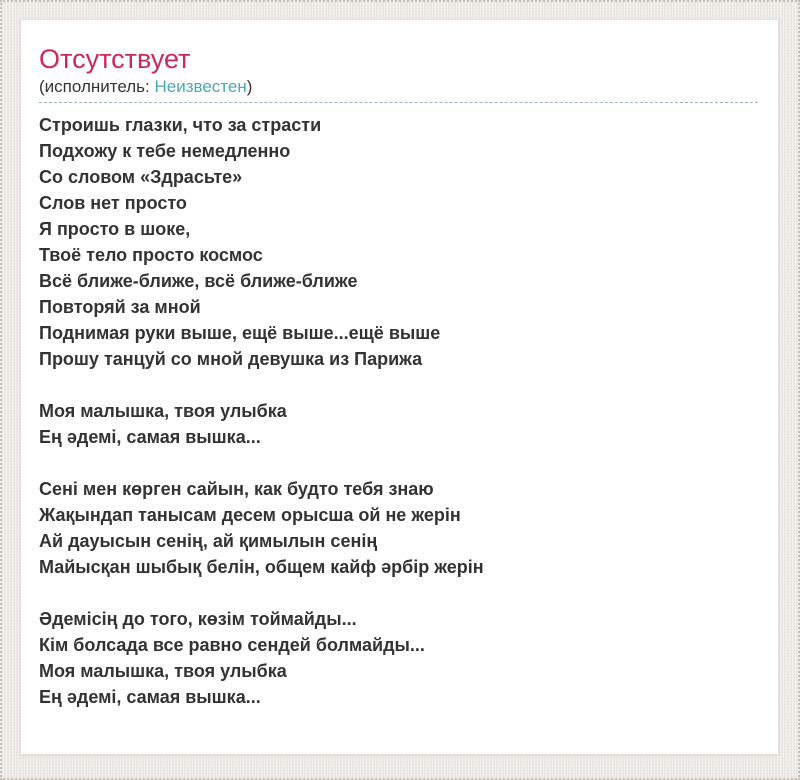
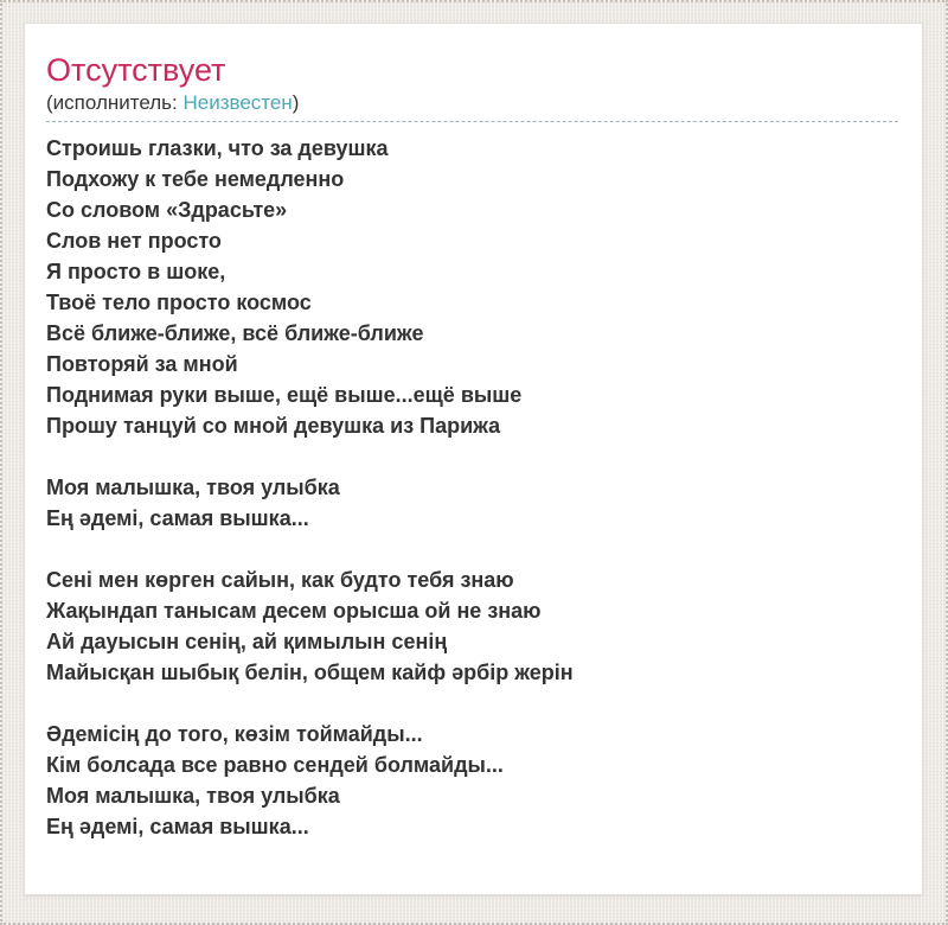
  Отсутствует
  (исполнитель: Неизвестен)
- Строишь глазки, что за страсти
+ Строишь глазки, что за девушка
  Подхожу к тебе немедленно
  Со словом «Здрасьте»
  Слов нет просто
  Я просто в шоке,
  Твоё тело просто космос
  Всё ближе-ближе, всё ближе-ближе
  Повторяй за мной
  Поднимая руки выше, ещё выше...ещё выше
  Прошу танцуй со мной девушка из Парижа
  Моя малышка, твоя улыбка
  Ең әдемі, самая вышка...
  Сені мен көрген сайын, как будто тебя знаю
- Жақындап танысам десем орысша ой не жерін
+ Жақындап танысам десем орысша ой не знаю
  Ай дауысын сенің, ай қимылын сенің
  Майысқан шыбық белін, общем кайф әрбір жерін
  Әдемісің до того, көзім тоймайды...
  Кім болсада все равно сендей болмайды...
  Моя малышка, твоя улыбка
  Ең әдемі, самая вышка...
